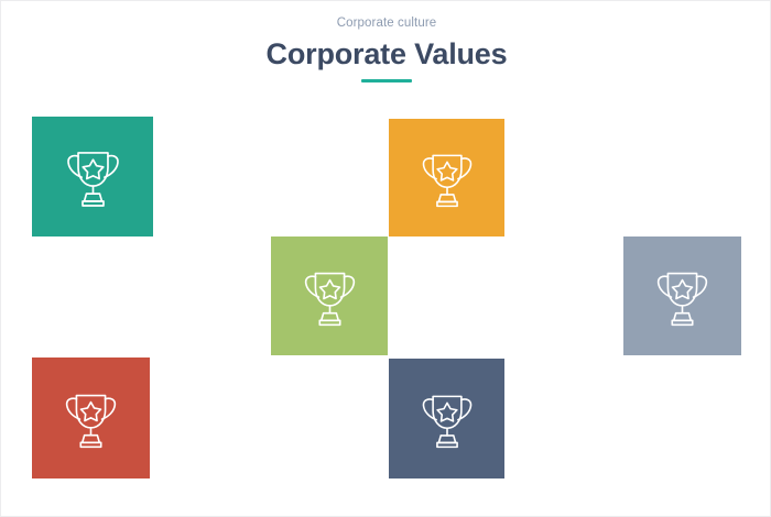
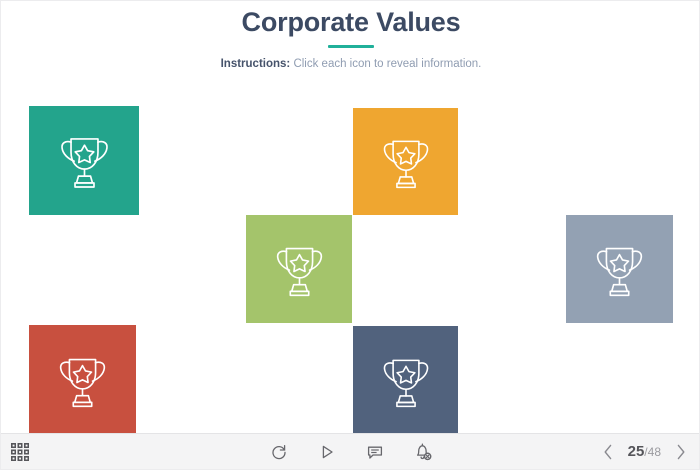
- Corporate culture
  Corporate Values
+ Instructions: Click each icon to reveal information.
+ 25/48
